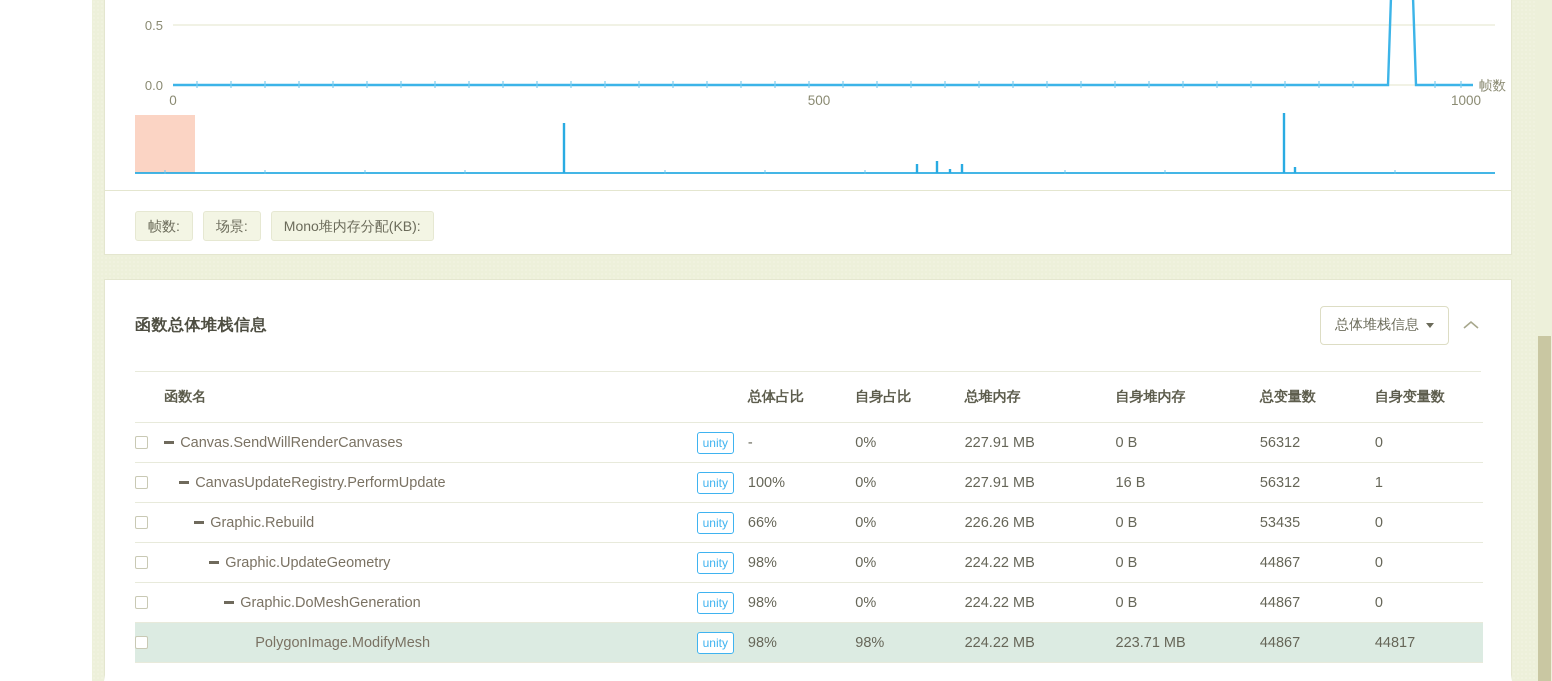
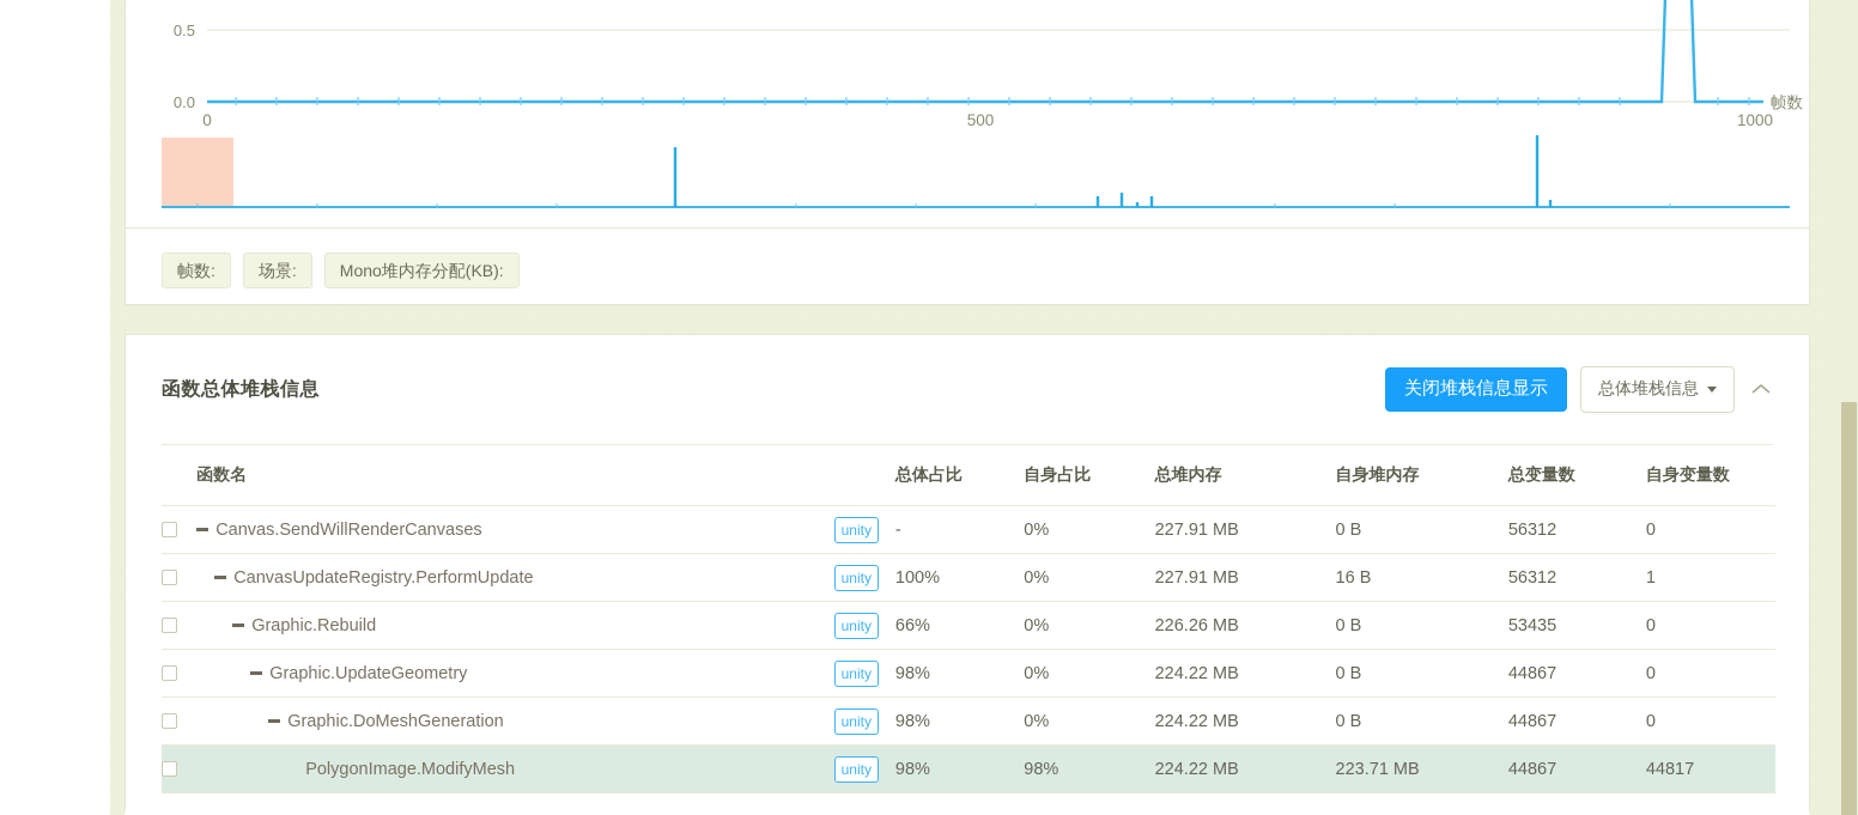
  0.5
  0.0
  0
  500
  1000
  帧数
  帧数:
  场景:
  Mono堆内存分配(KB):
  函数总体堆栈信息
+ 关闭堆栈信息显示
  总体堆栈信息
  	函数名		总体占比	自身占比	总堆内存	自身堆内存	总变量数	自身变量数
  	Canvas.SendWillRenderCanvases	unity	-	0%	227.91 MB	0 B	56312	0
  	CanvasUpdateRegistry.PerformUpdate	unity	100%	0%	227.91 MB	16 B	56312	1
  	Graphic.Rebuild	unity	66%	0%	226.26 MB	0 B	53435	0
  	Graphic.UpdateGeometry	unity	98%	0%	224.22 MB	0 B	44867	0
  	Graphic.DoMeshGeneration	unity	98%	0%	224.22 MB	0 B	44867	0
  	PolygonImage.ModifyMesh	unity	98%	98%	224.22 MB	223.71 MB	44867	44817
